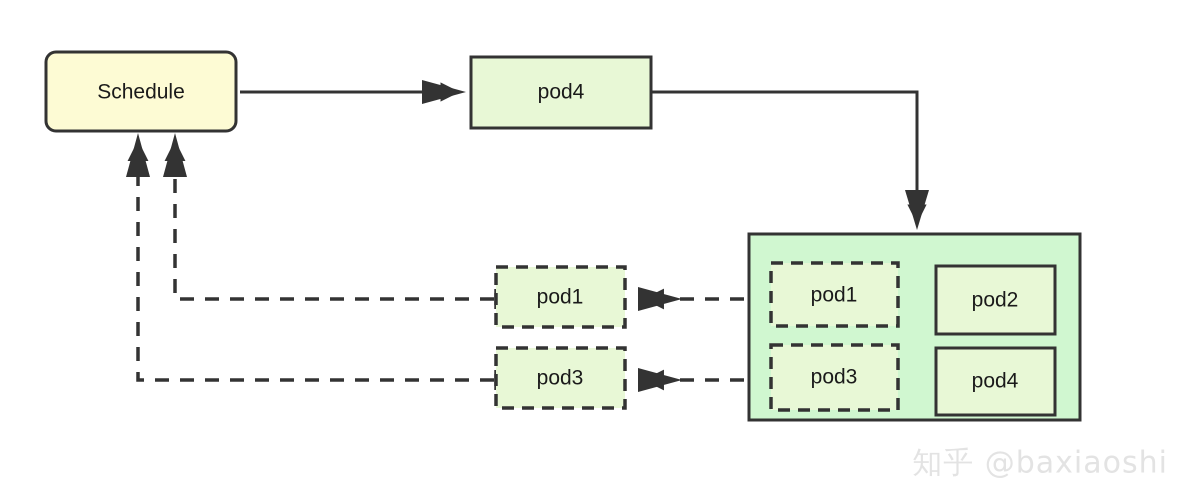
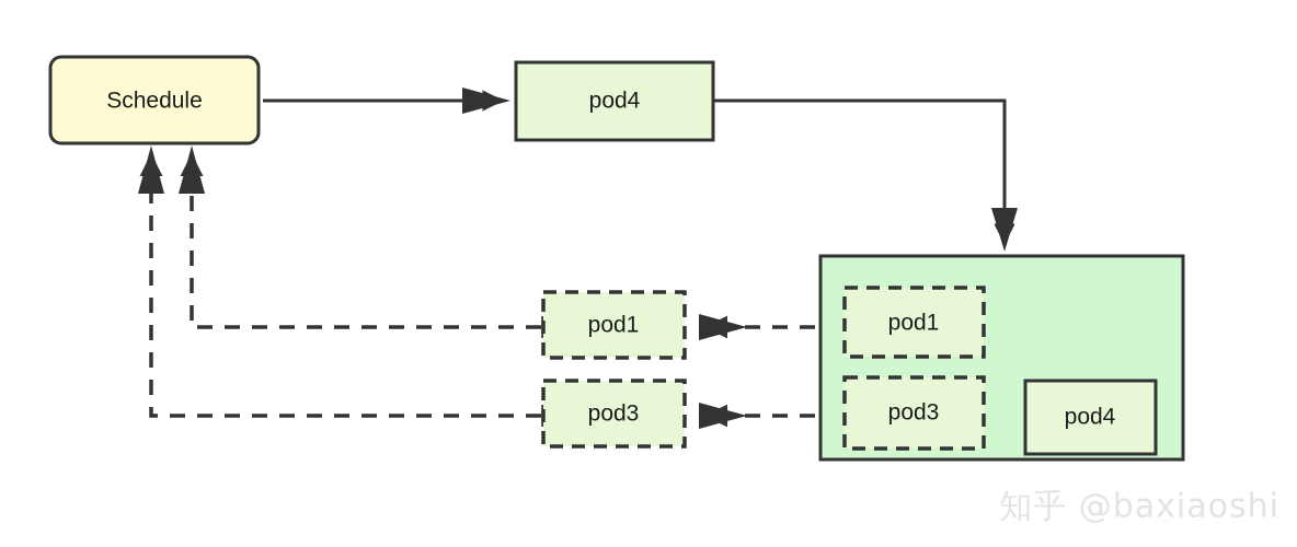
  Schedule
  pod4
  pod1
  pod3
  pod1
- pod2
  pod3
  pod4
  知乎 @baxiaoshi
